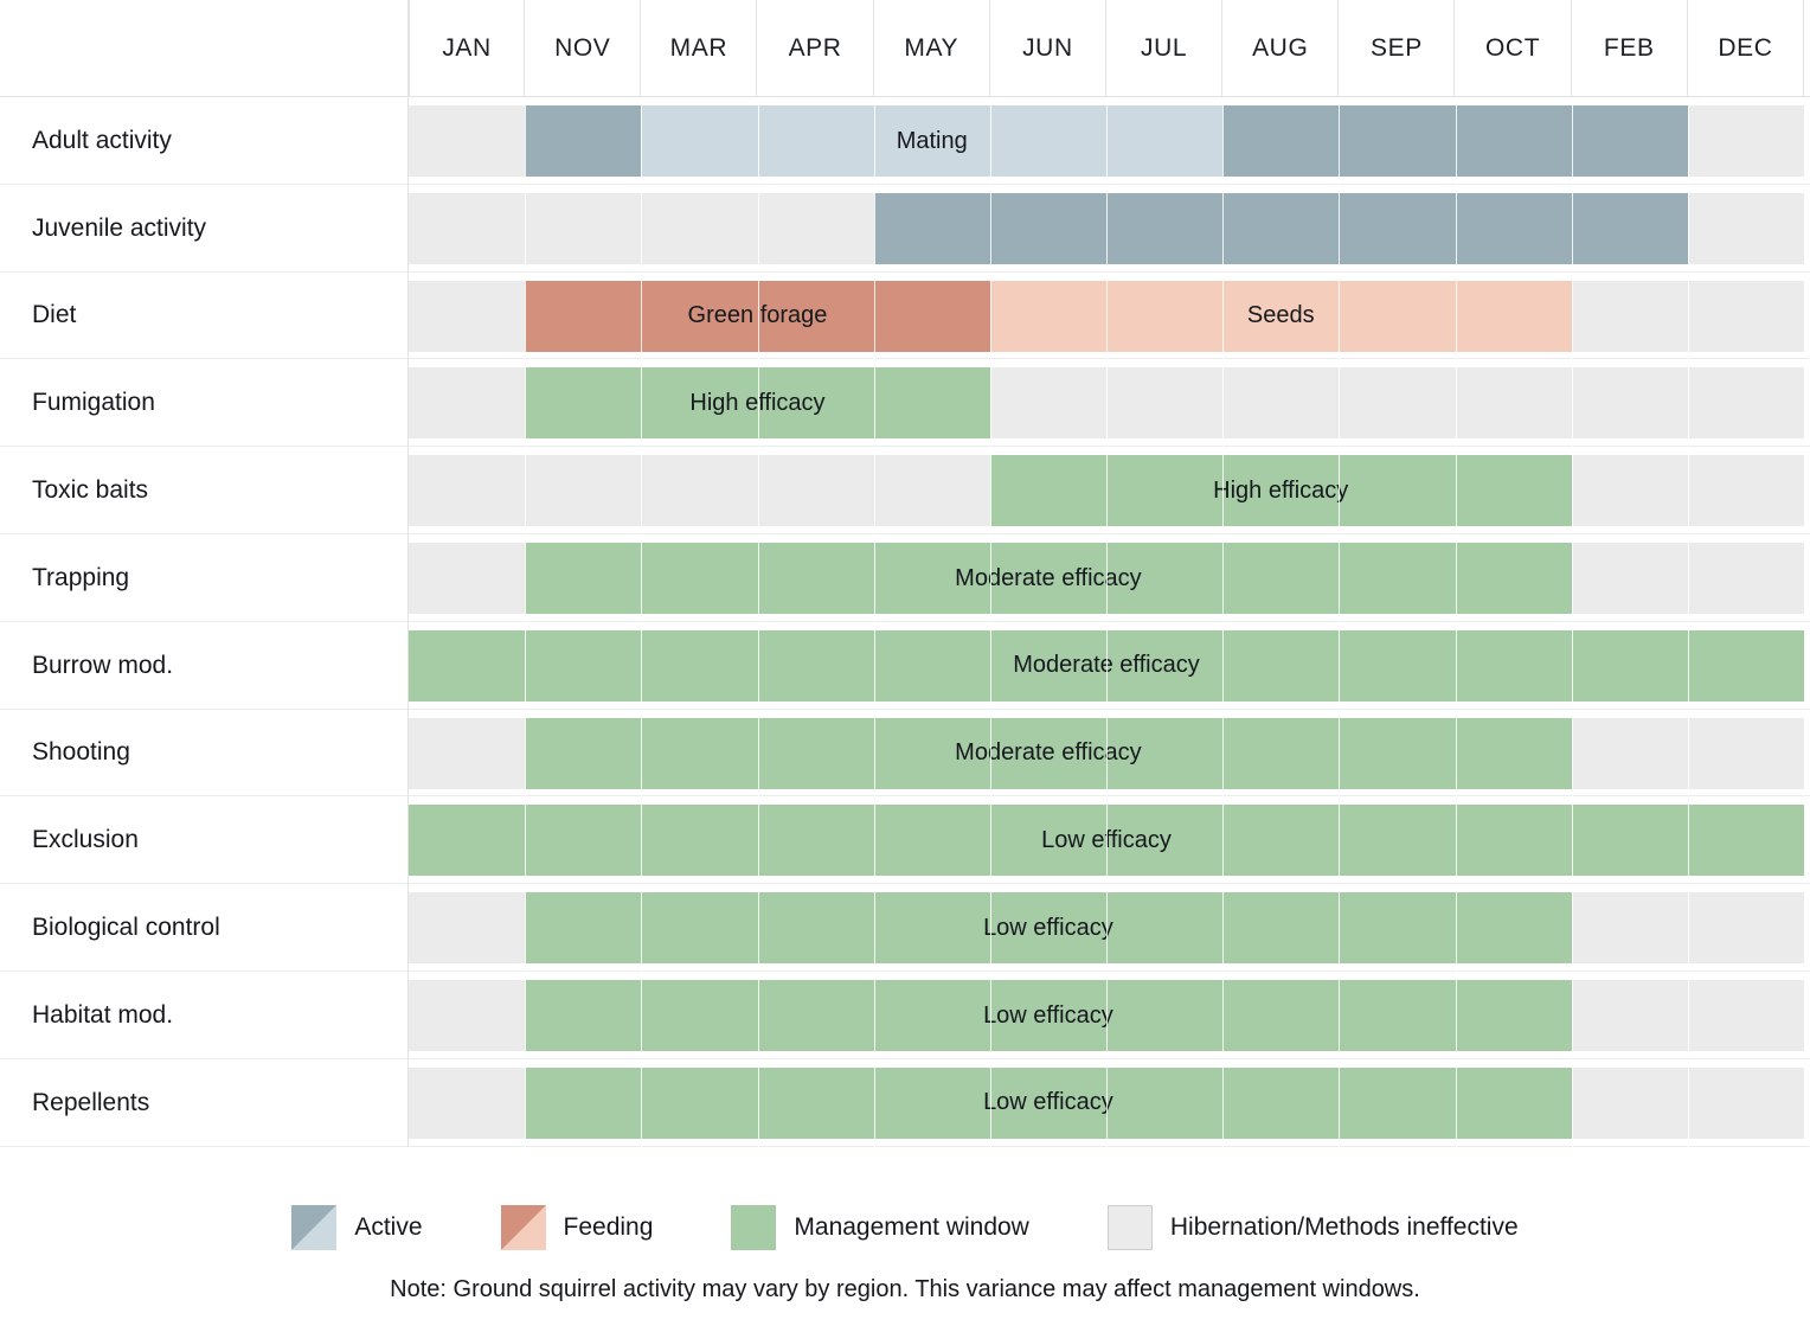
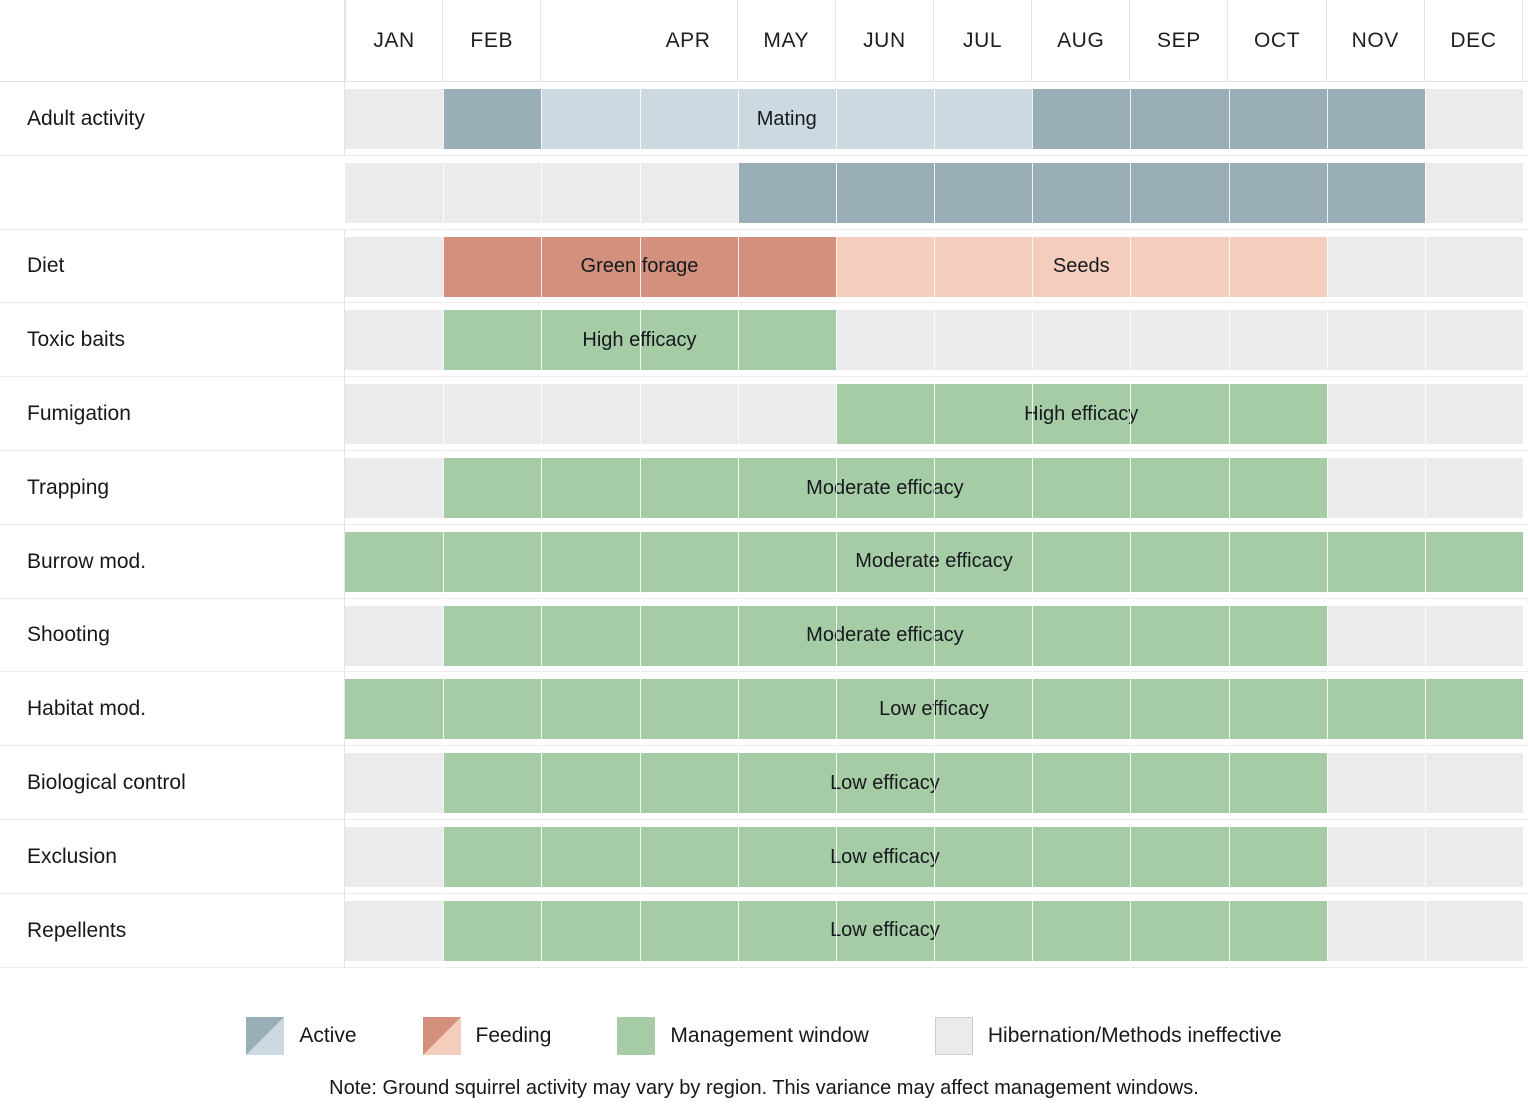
  JAN
- NOV
+ FEB
- MAR
  APR
  MAY
  JUN
  JUL
  AUG
  SEP
  OCT
- FEB
+ NOV
  DEC
  Adult activity
  Mating
- Juvenile activity
  Diet
  Green forage
  Seeds
- Fumigation
+ Toxic baits
  High efficacy
- Toxic baits
+ Fumigation
  High efficacy
  Trapping
  Moderate efficacy
  Burrow mod.
  Moderate efficacy
  Shooting
  Moderate efficacy
- Exclusion
+ Habitat mod.
  Low efficacy
  Biological control
  Low efficacy
- Habitat mod.
+ Exclusion
  Low efficacy
  Repellents
  Low efficacy
  Active
  Feeding
  Management window
  Hibernation/Methods ineffective
  Note: Ground squirrel activity may vary by region. This variance may affect management windows.
